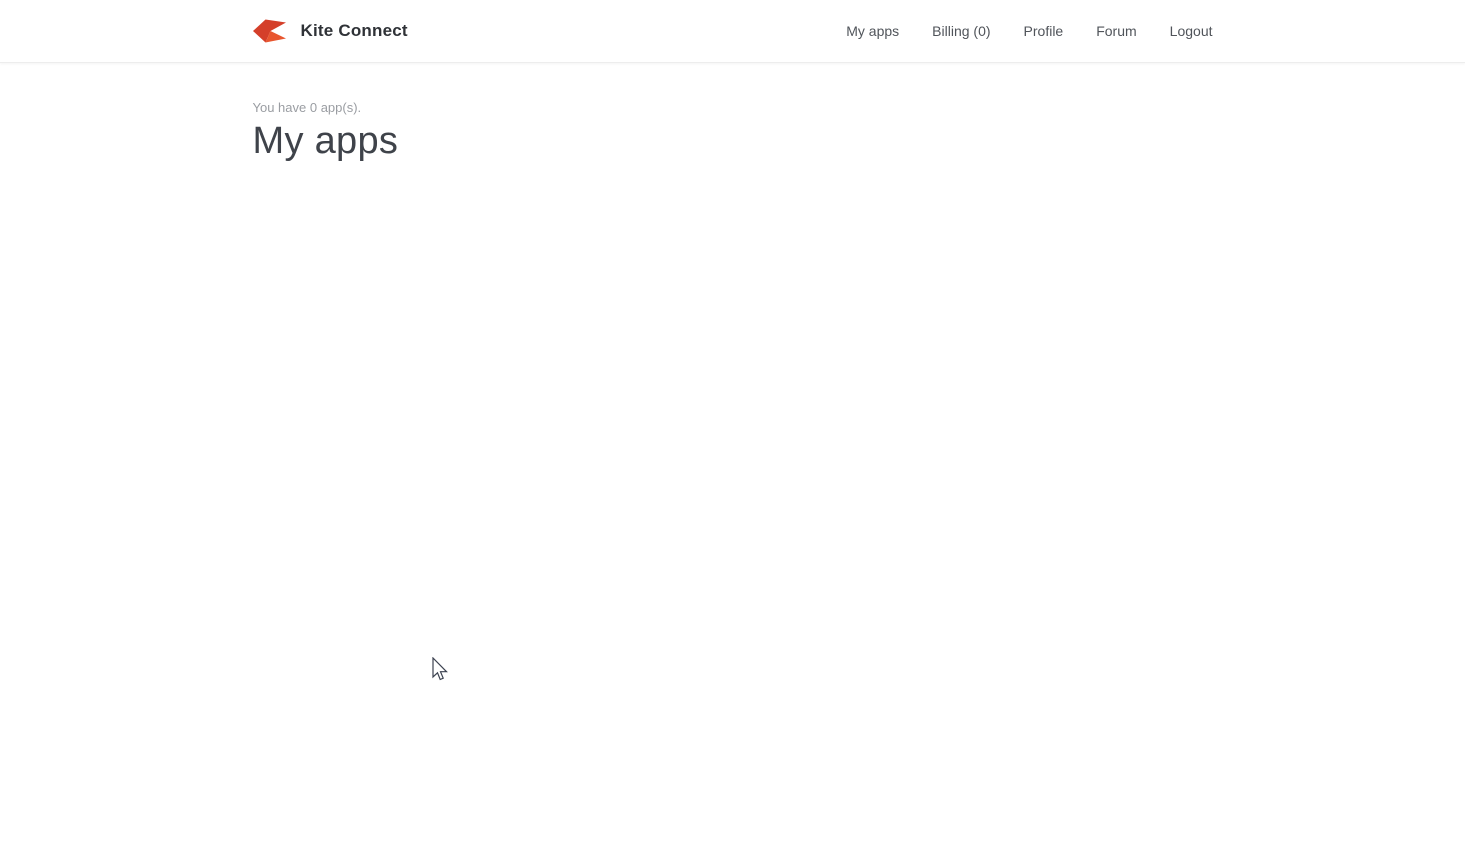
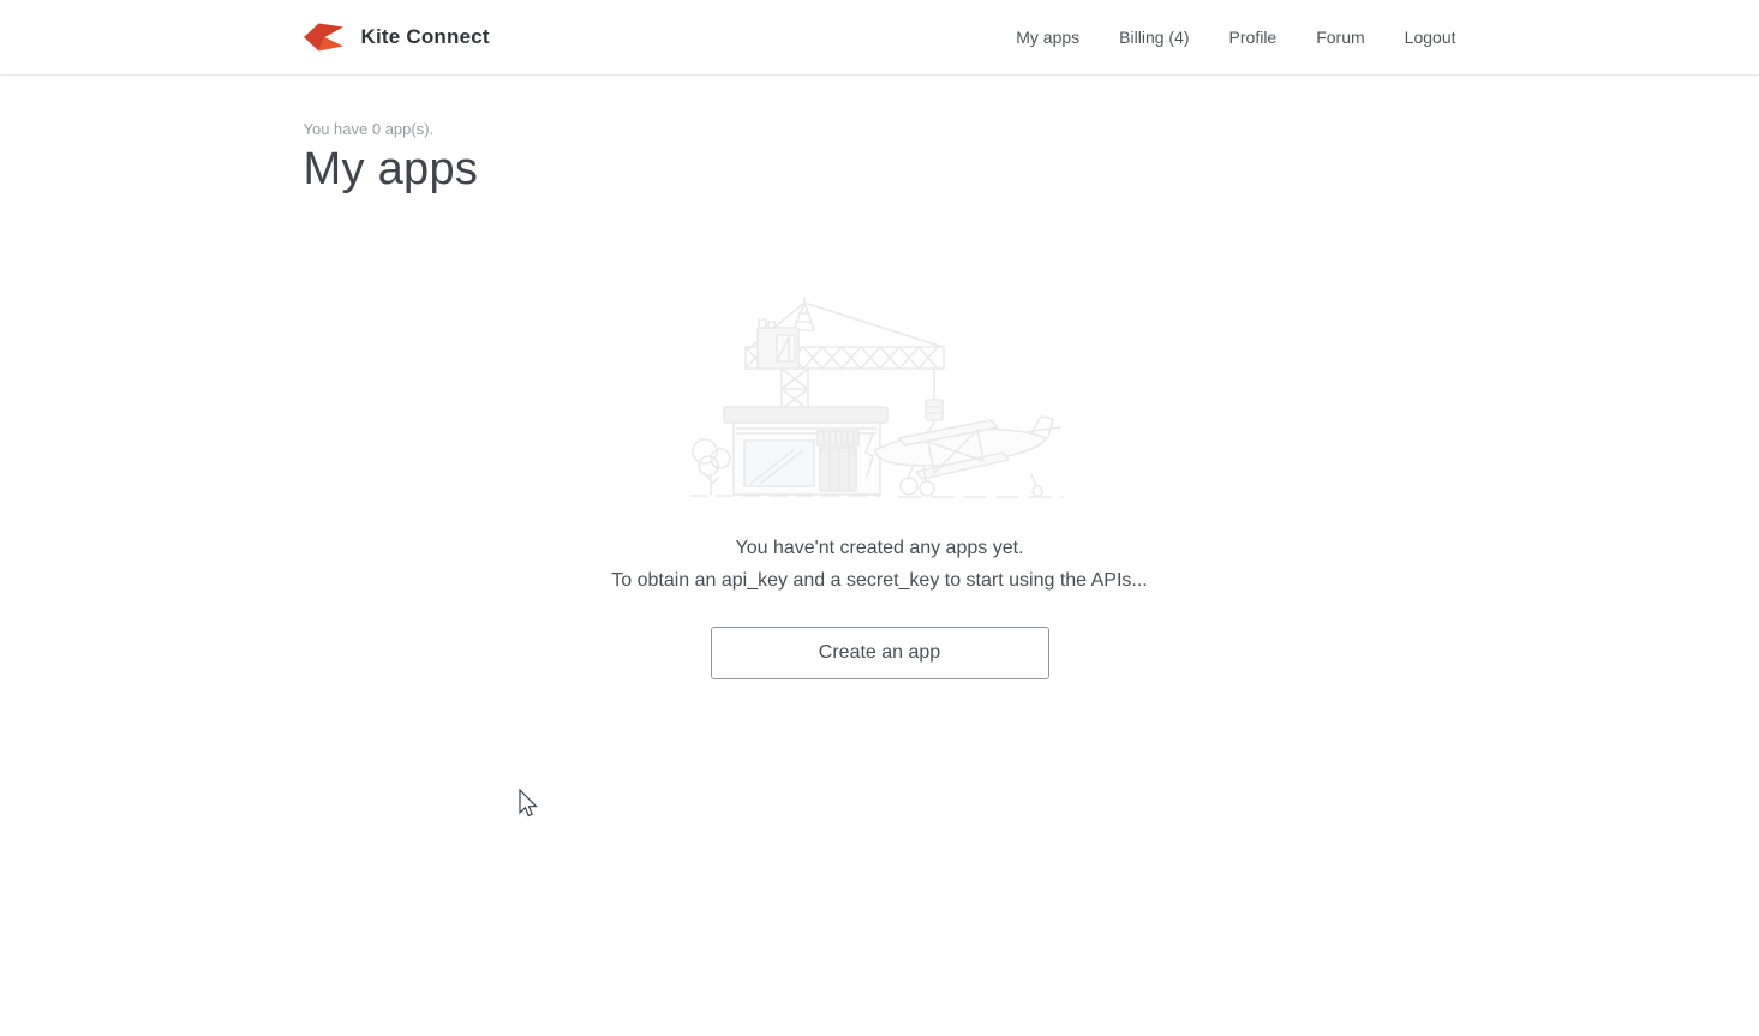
  Kite Connect
  My apps
- Billing (0)
+ Billing (4)
  Profile
  Forum
  Logout
  You have 0 app(s).
  My apps
+ You have'nt created any apps yet.
+ To obtain an api_key and a secret_key to start using the APIs...
+ Create an app
